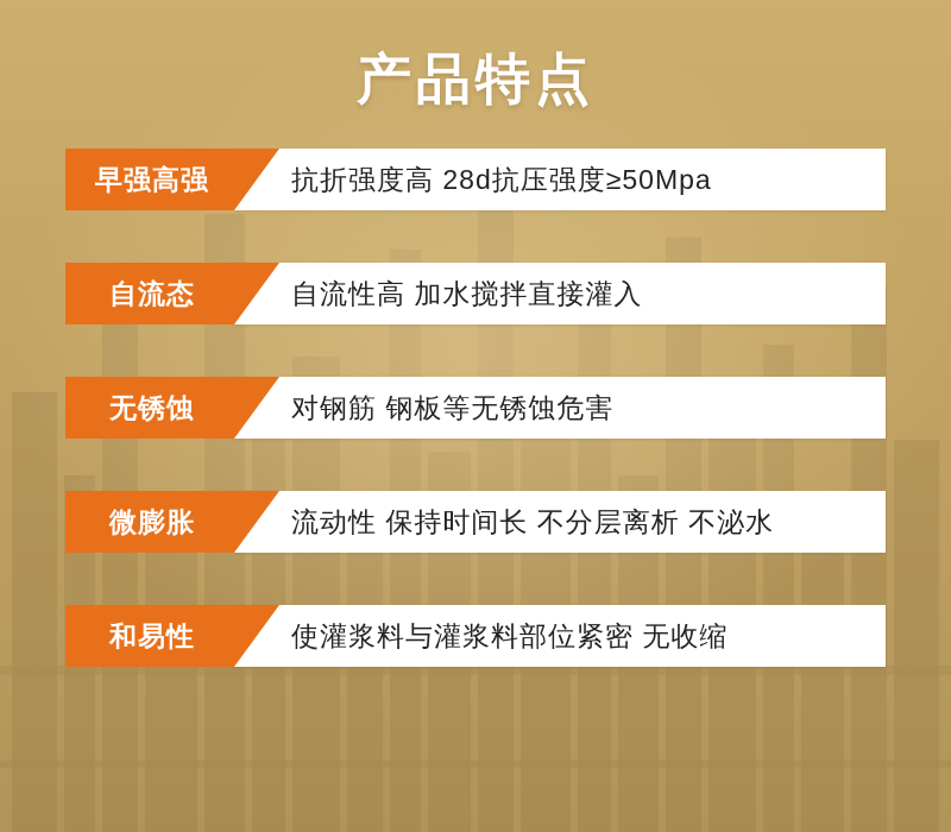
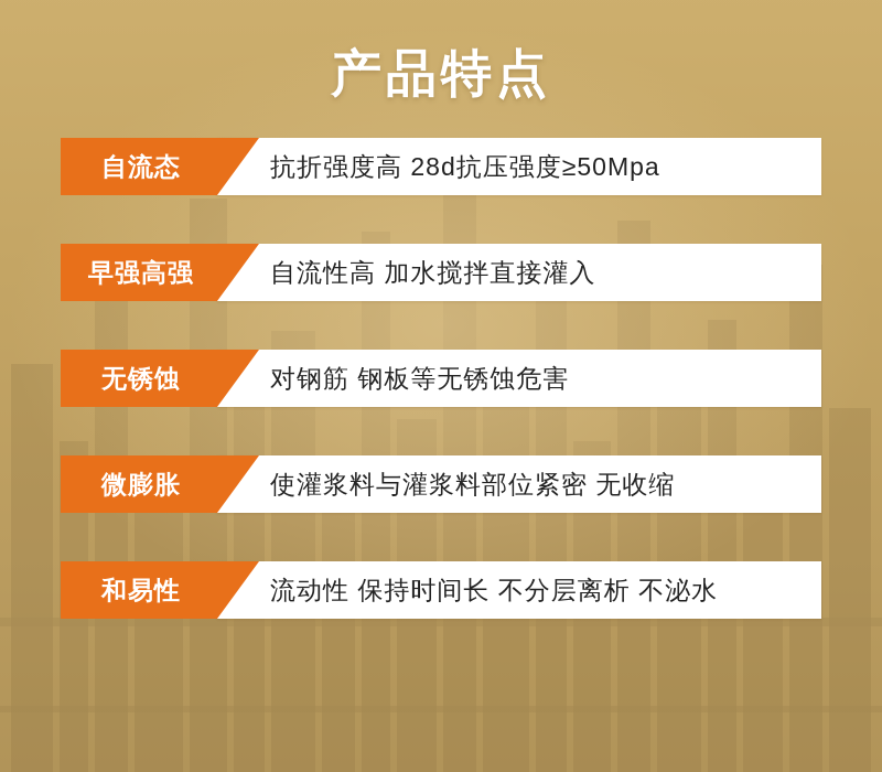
  产品特点
- 早强高强
+ 自流态
  抗折强度高 28d抗压强度≥50Mpa
- 自流态
+ 早强高强
  自流性高 加水搅拌直接灌入
  无锈蚀
  对钢筋 钢板等无锈蚀危害
  微膨胀
- 流动性 保持时间长 不分层离析 不泌水
+ 使灌浆料与灌浆料部位紧密 无收缩
  和易性
- 使灌浆料与灌浆料部位紧密 无收缩
+ 流动性 保持时间长 不分层离析 不泌水
